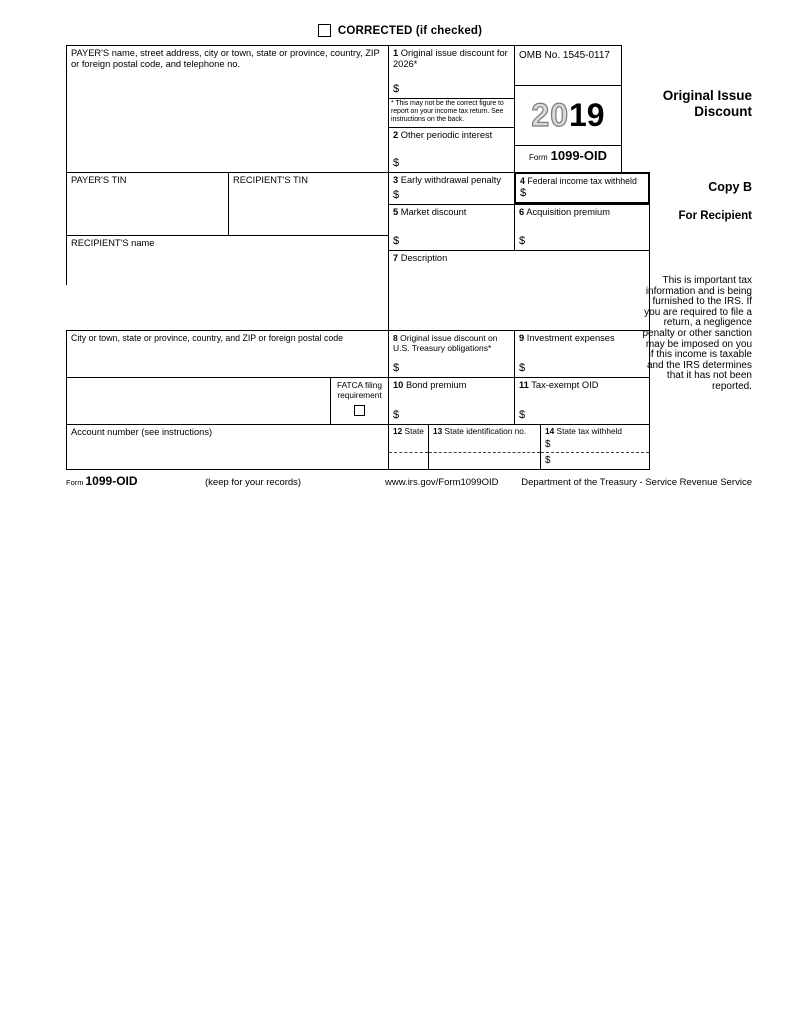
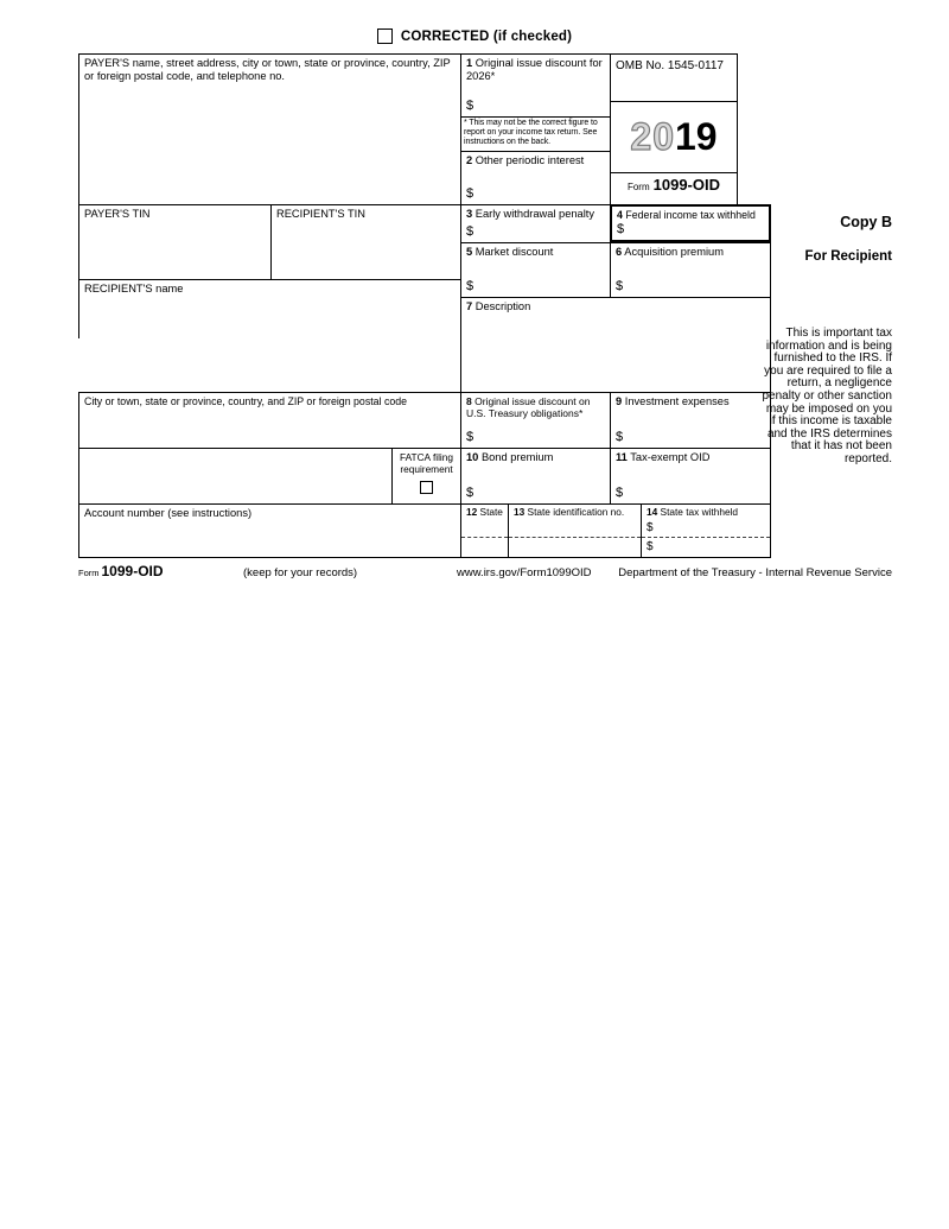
  CORRECTED (if checked)
  PAYER'S name, street address, city or town, state or province, country, ZIP or foreign postal code, and telephone no.
  PAYER'S TIN
  RECIPIENT'S TIN
  RECIPIENT'S name
  City or town, state or province, country, and ZIP or foreign postal code
  FATCA filing requirement
  Account number (see instructions)
  1 Original issue discount for 2026*
  $
  2 Other periodic interest
  $
  3 Early withdrawal penalty
  $
  5 Market discount
  $
  7 Description
  8 Original issue discount on U.S. Treasury obligations*
  $
  10 Bond premium
  $
  12 State
  13 State identification no.
  14 State tax withheld
  $
  $
  OMB No. 1545-0117
  20
  19
  Form
  1099-OID
  4 Federal income tax withheld
  $
  6 Acquisition premium
  $
  9 Investment expenses
  $
  11 Tax-exempt OID
  $
- Original Issue Discount
  Copy B
  For Recipient
  This is important tax information and is being furnished to the IRS. If you are required to file a return, a negligence penalty or other sanction may be imposed on you if this income is taxable and the IRS determines that it has not been reported.
  Form
  1099-OID
  (keep for your records)
  www.irs.gov/Form1099OID
- Department of the Treasury - Service Revenue Service
+ Department of the Treasury - Internal Revenue Service
